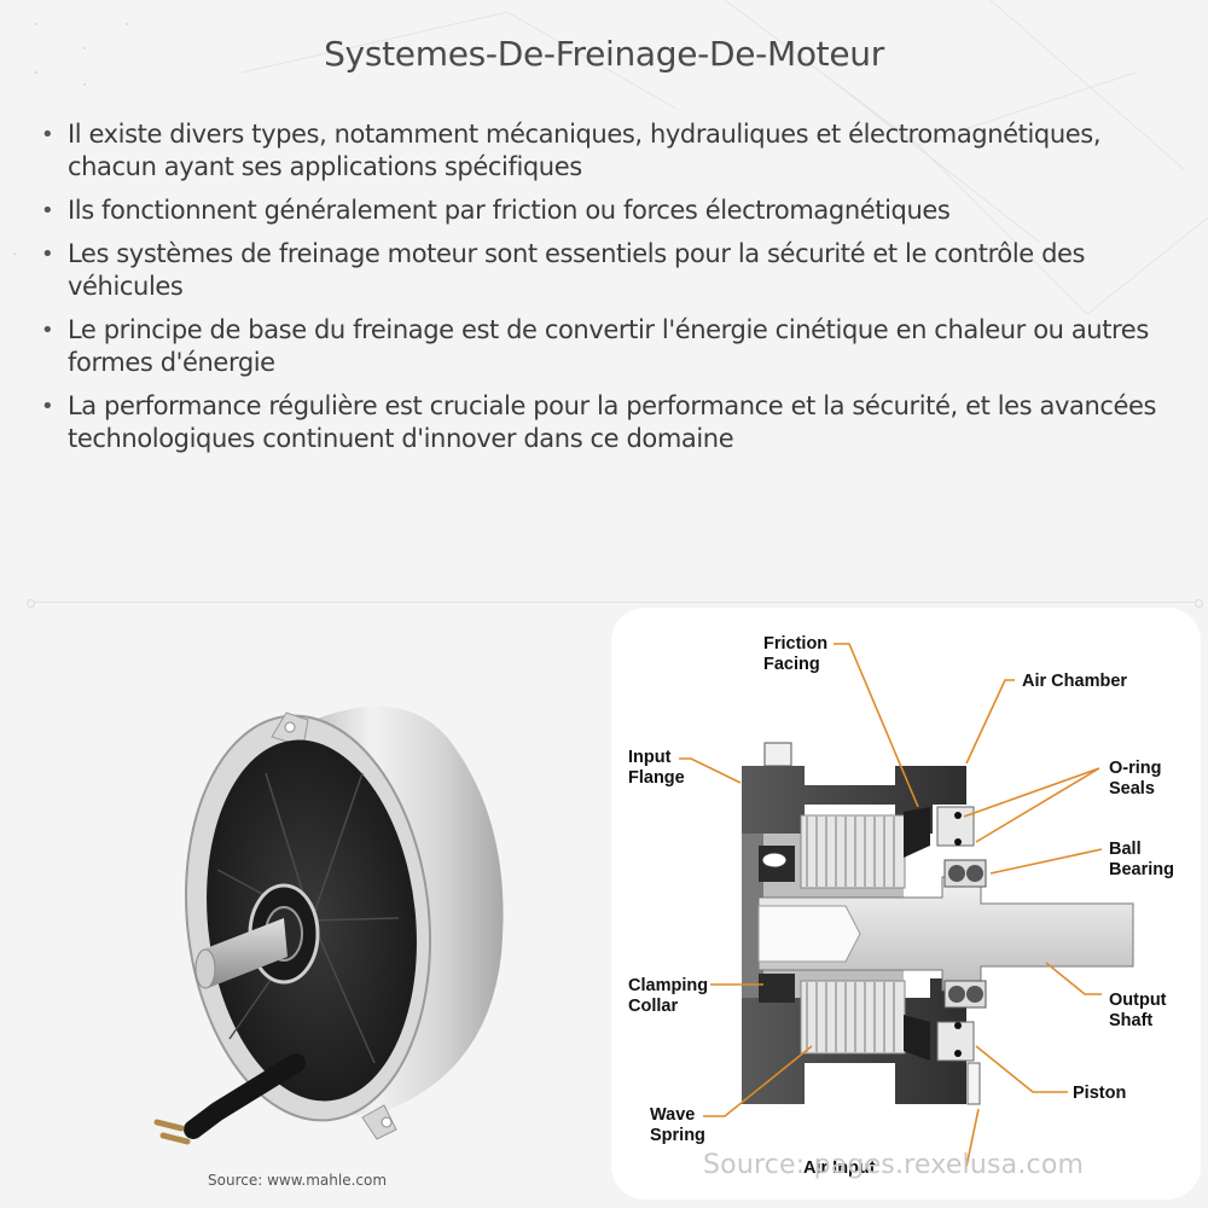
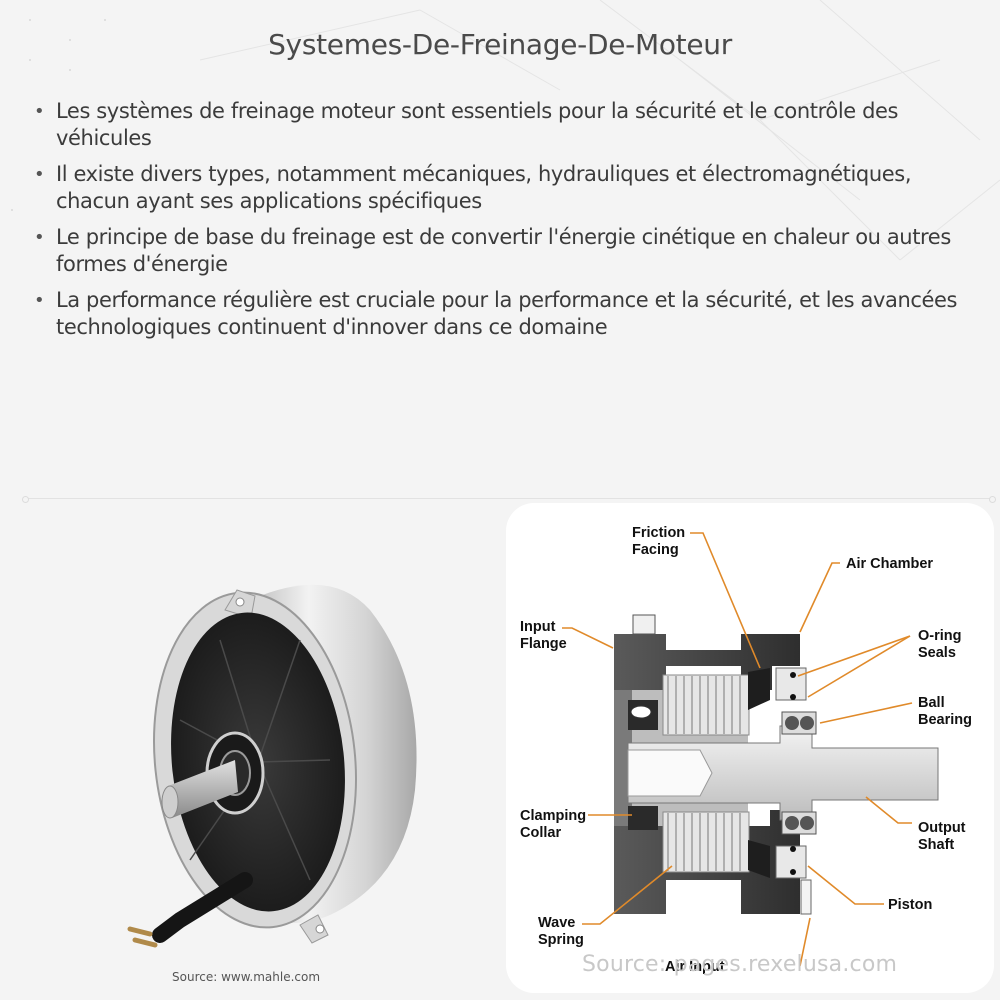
  Systemes-De-Freinage-De-Moteur
- Il existe divers types, notamment mécaniques, hydrauliques et électromagnétiques, chacun ayant ses applications spécifiques
+ Les systèmes de freinage moteur sont essentiels pour la sécurité et le contrôle des véhicules
- Ils fonctionnent généralement par friction ou forces électromagnétiques
- Les systèmes de freinage moteur sont essentiels pour la sécurité et le contrôle des véhicules
+ Il existe divers types, notamment mécaniques, hydrauliques et électromagnétiques, chacun ayant ses applications spécifiques
  Le principe de base du freinage est de convertir l'énergie cinétique en chaleur ou autres formes d'énergie
  La performance régulière est cruciale pour la performance et la sécurité, et les avancées technologiques continuent d'innover dans ce domaine
  Source: www.mahle.com
  Friction
  Facing
  Air Chamber
  Input
  Flange
  O-ring
  Seals
  Ball
  Bearing
  Clamping
  Collar
  Output
  Shaft
  Piston
  Wave
  Spring
  Air Input
  Source: pages.rexelusa.com
